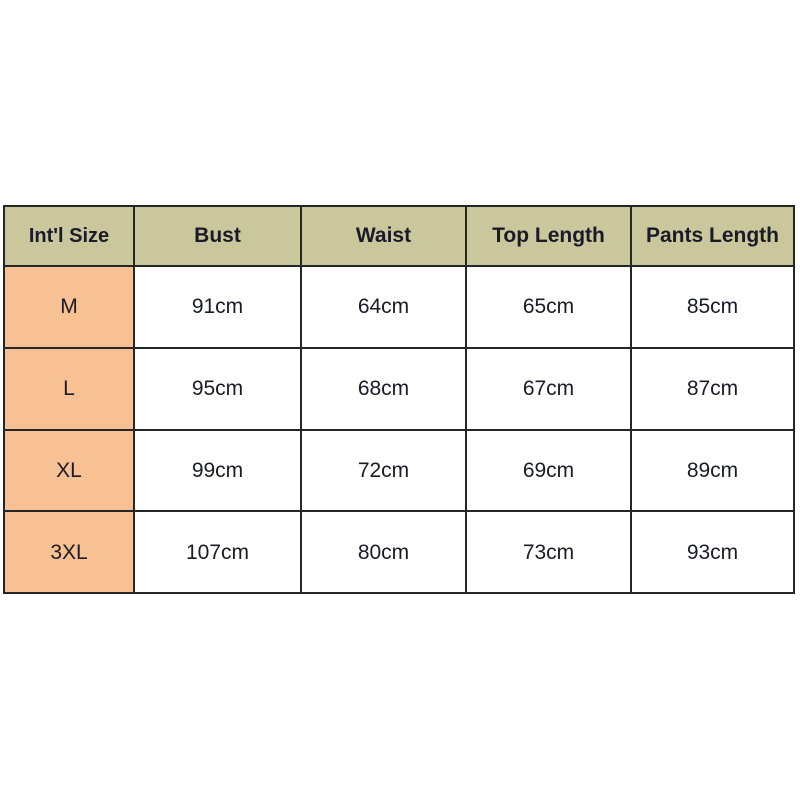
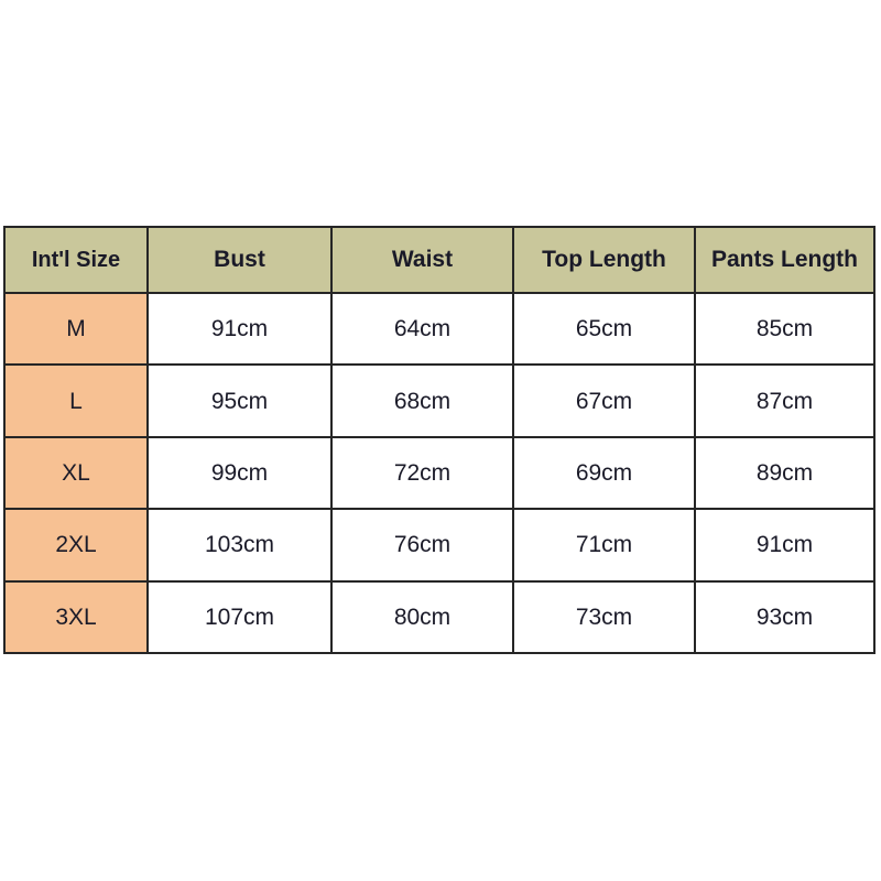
  Int'l Size	Bust	Waist	Top Length	Pants Length
  M	91cm	64cm	65cm	85cm
  L	95cm	68cm	67cm	87cm
  XL	99cm	72cm	69cm	89cm
+ 2XL	103cm	76cm	71cm	91cm
  3XL	107cm	80cm	73cm	93cm
